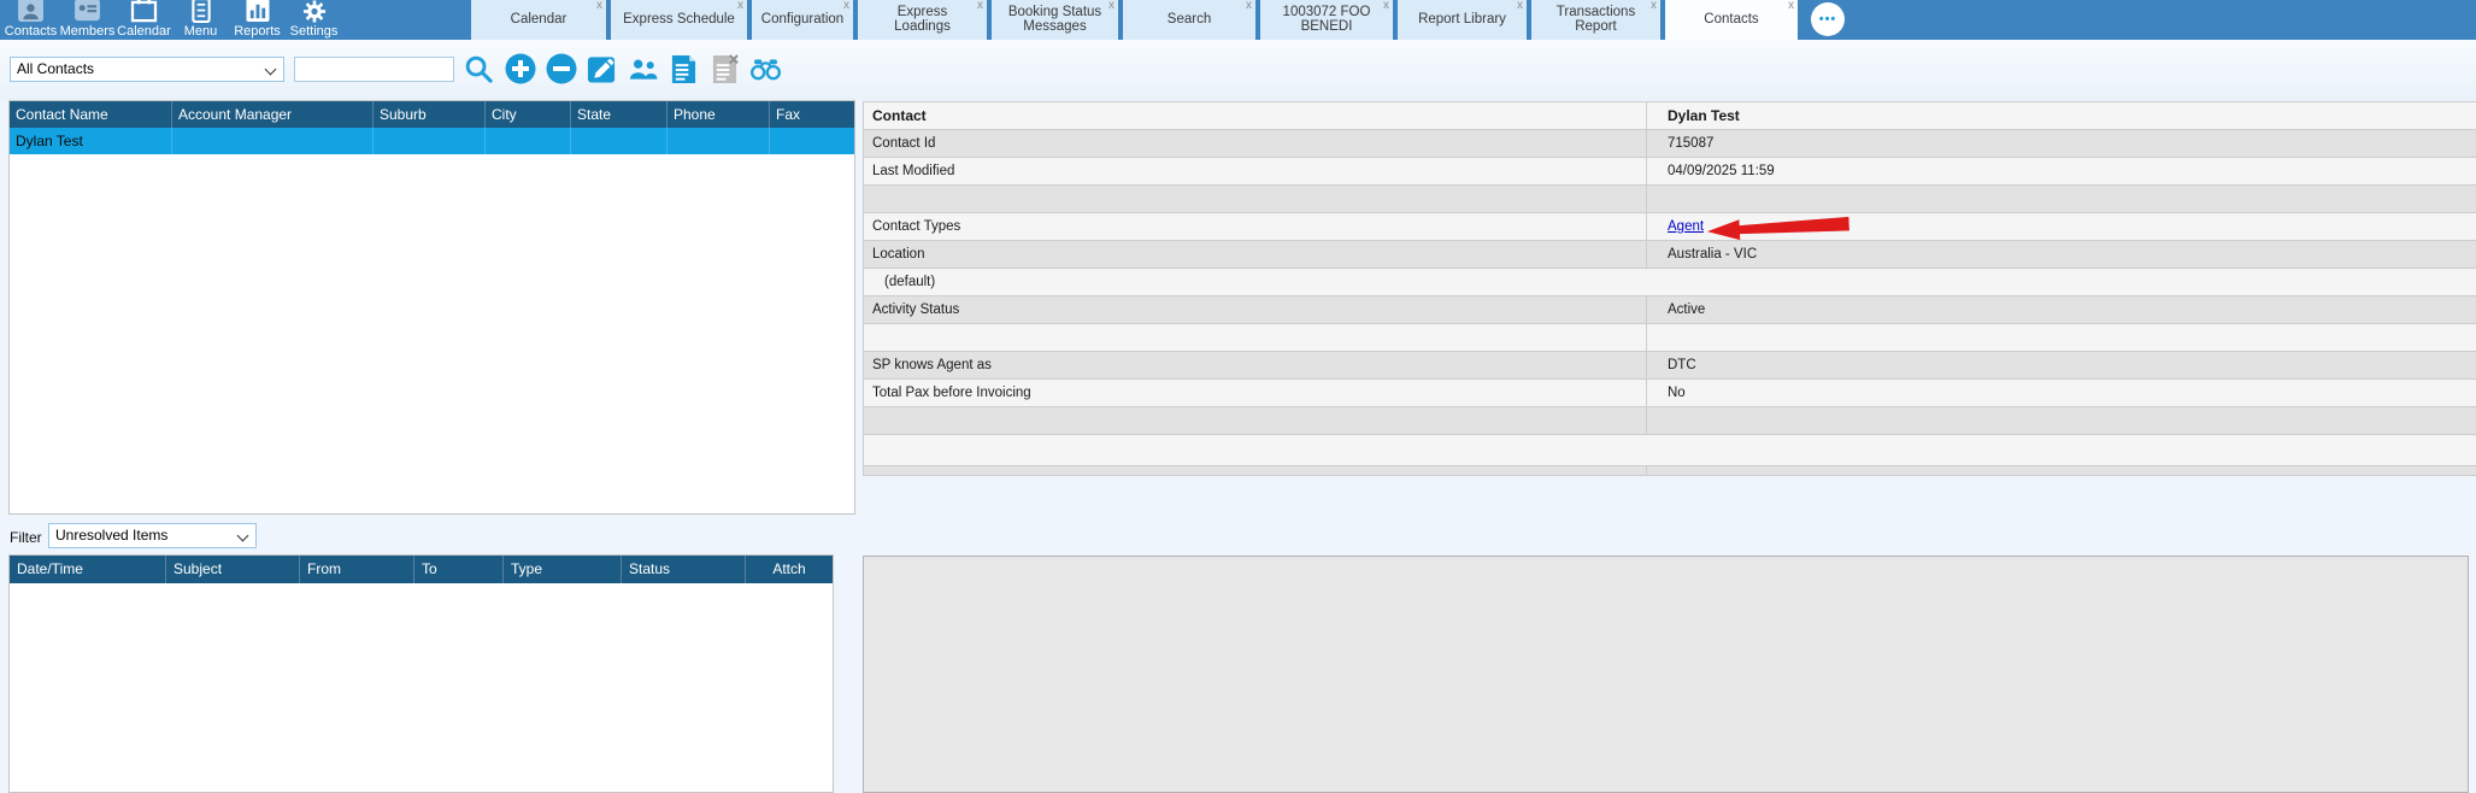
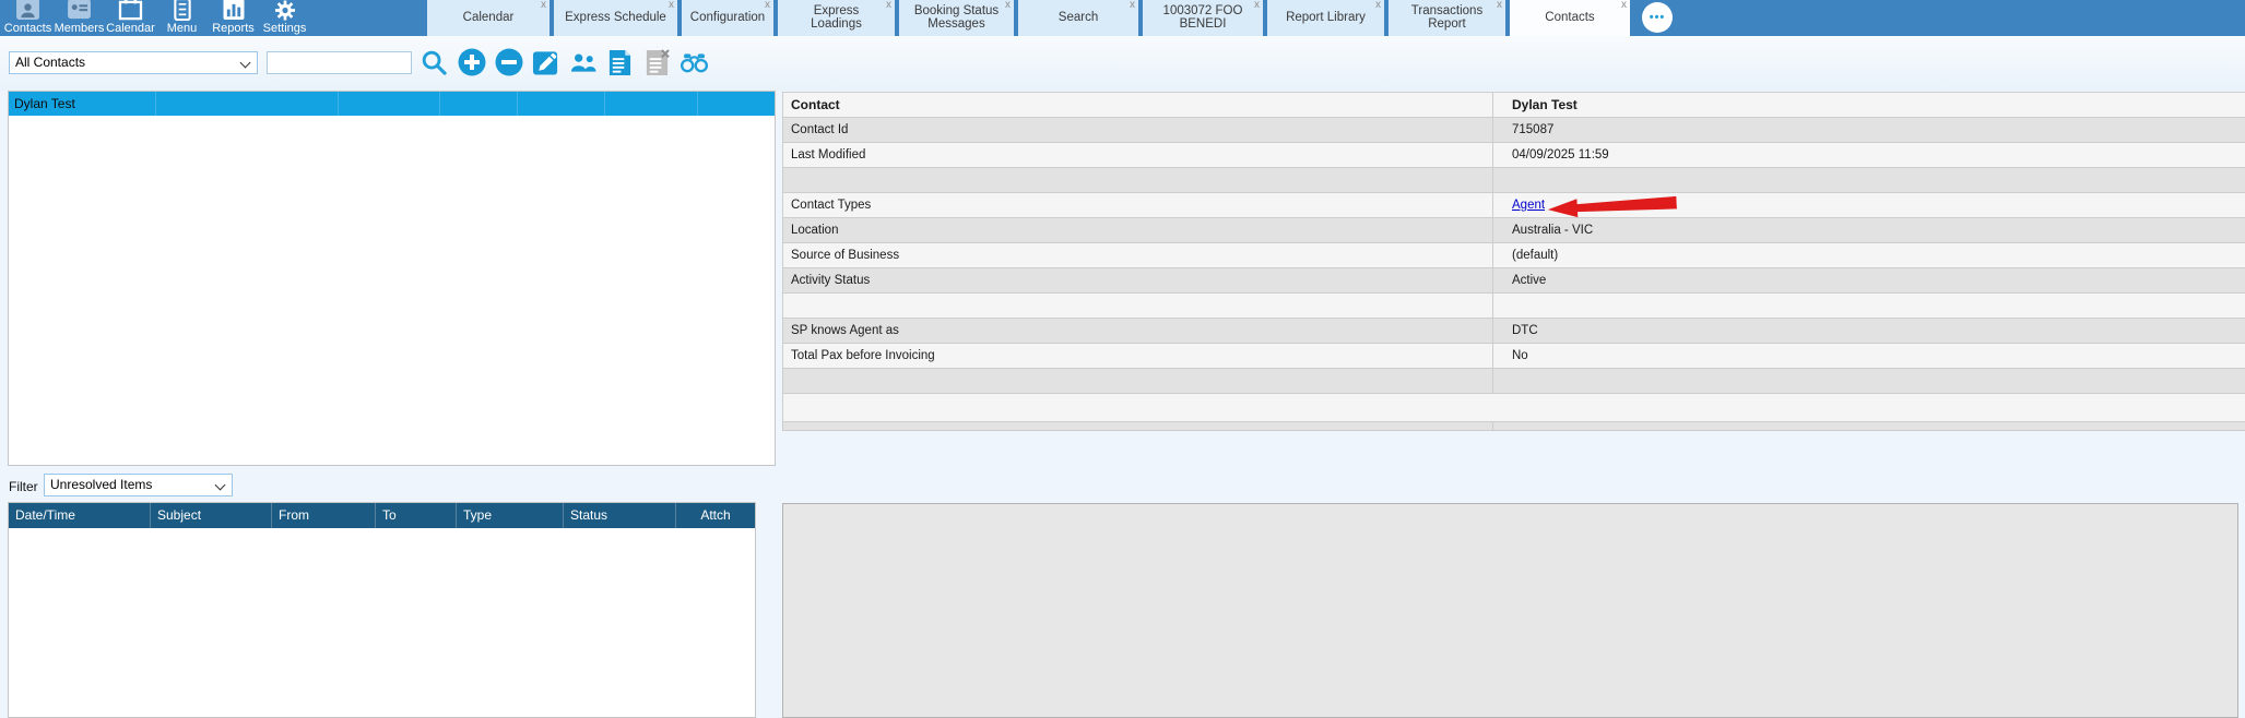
  Contacts
  Members
  Calendar
  Menu
  Reports
  Settings
  Calendar
  x
  Express Schedule
  x
  Configuration
  x
  Express Loadings
  x
  Booking Status Messages
  x
  Search
  x
  1003072 FOO BENEDI
  x
  Report Library
  x
  Transactions Report
  x
  Contacts
  x
  •••
  All Contacts
- Contact Name
- Account Manager
- Suburb
- City
- State
- Phone
- Fax
  Dylan Test
  Contact
  Dylan Test
  Contact Id
  715087
  Last Modified
  04/09/2025 11:59
  Contact Types
  Agent
  Location
  Australia - VIC
+ Source of Business
  (default)
  Activity Status
  Active
  SP knows Agent as
  DTC
  Total Pax before Invoicing
  No
  Filter
  Unresolved Items
  Date/Time
  Subject
  From
  To
  Type
  Status
  Attch
